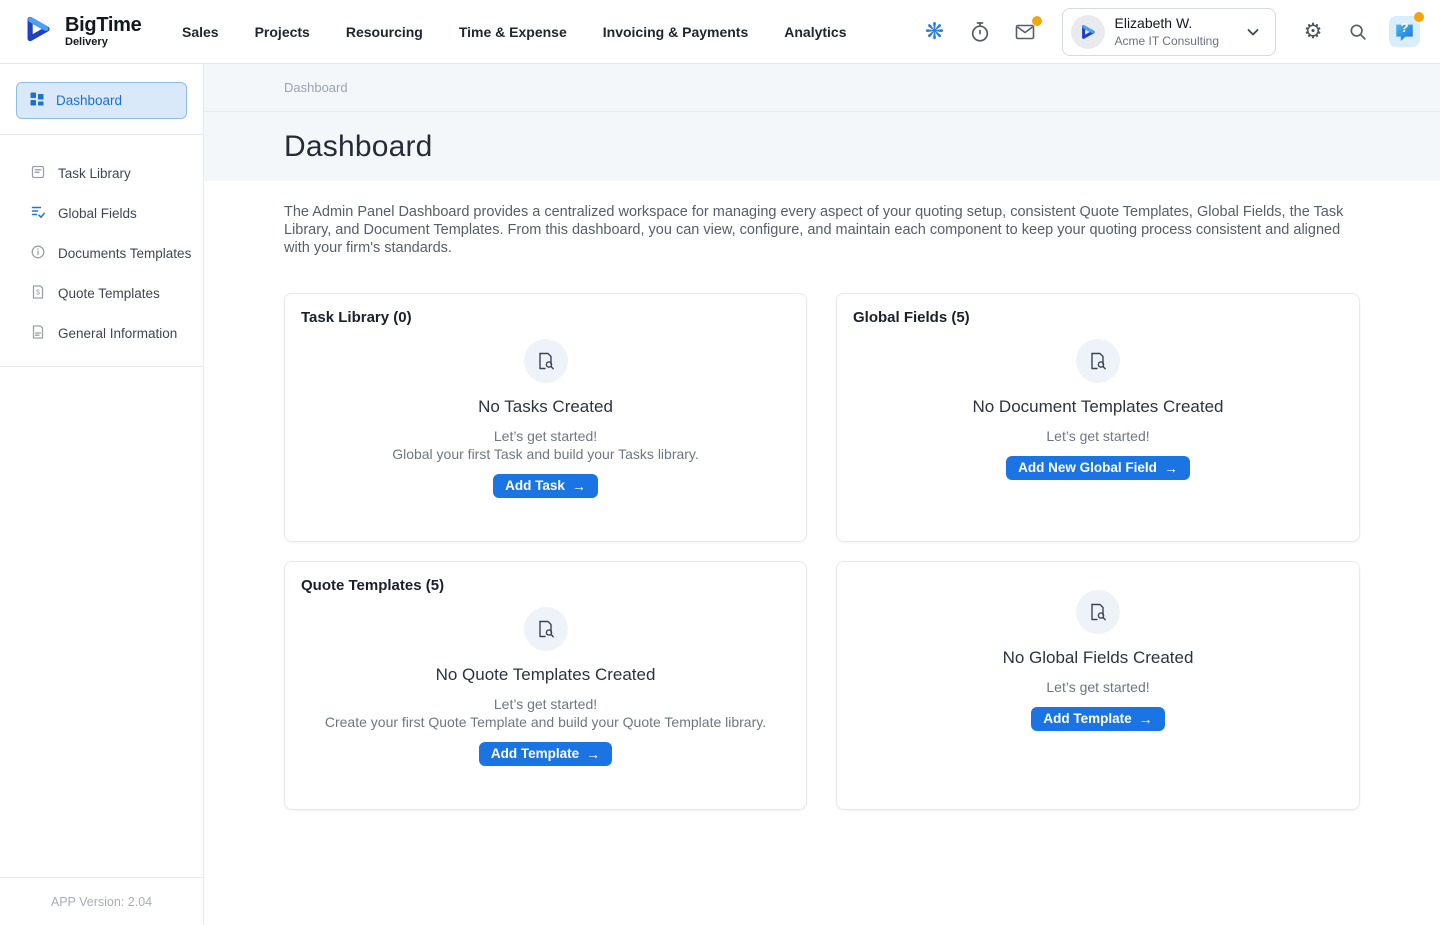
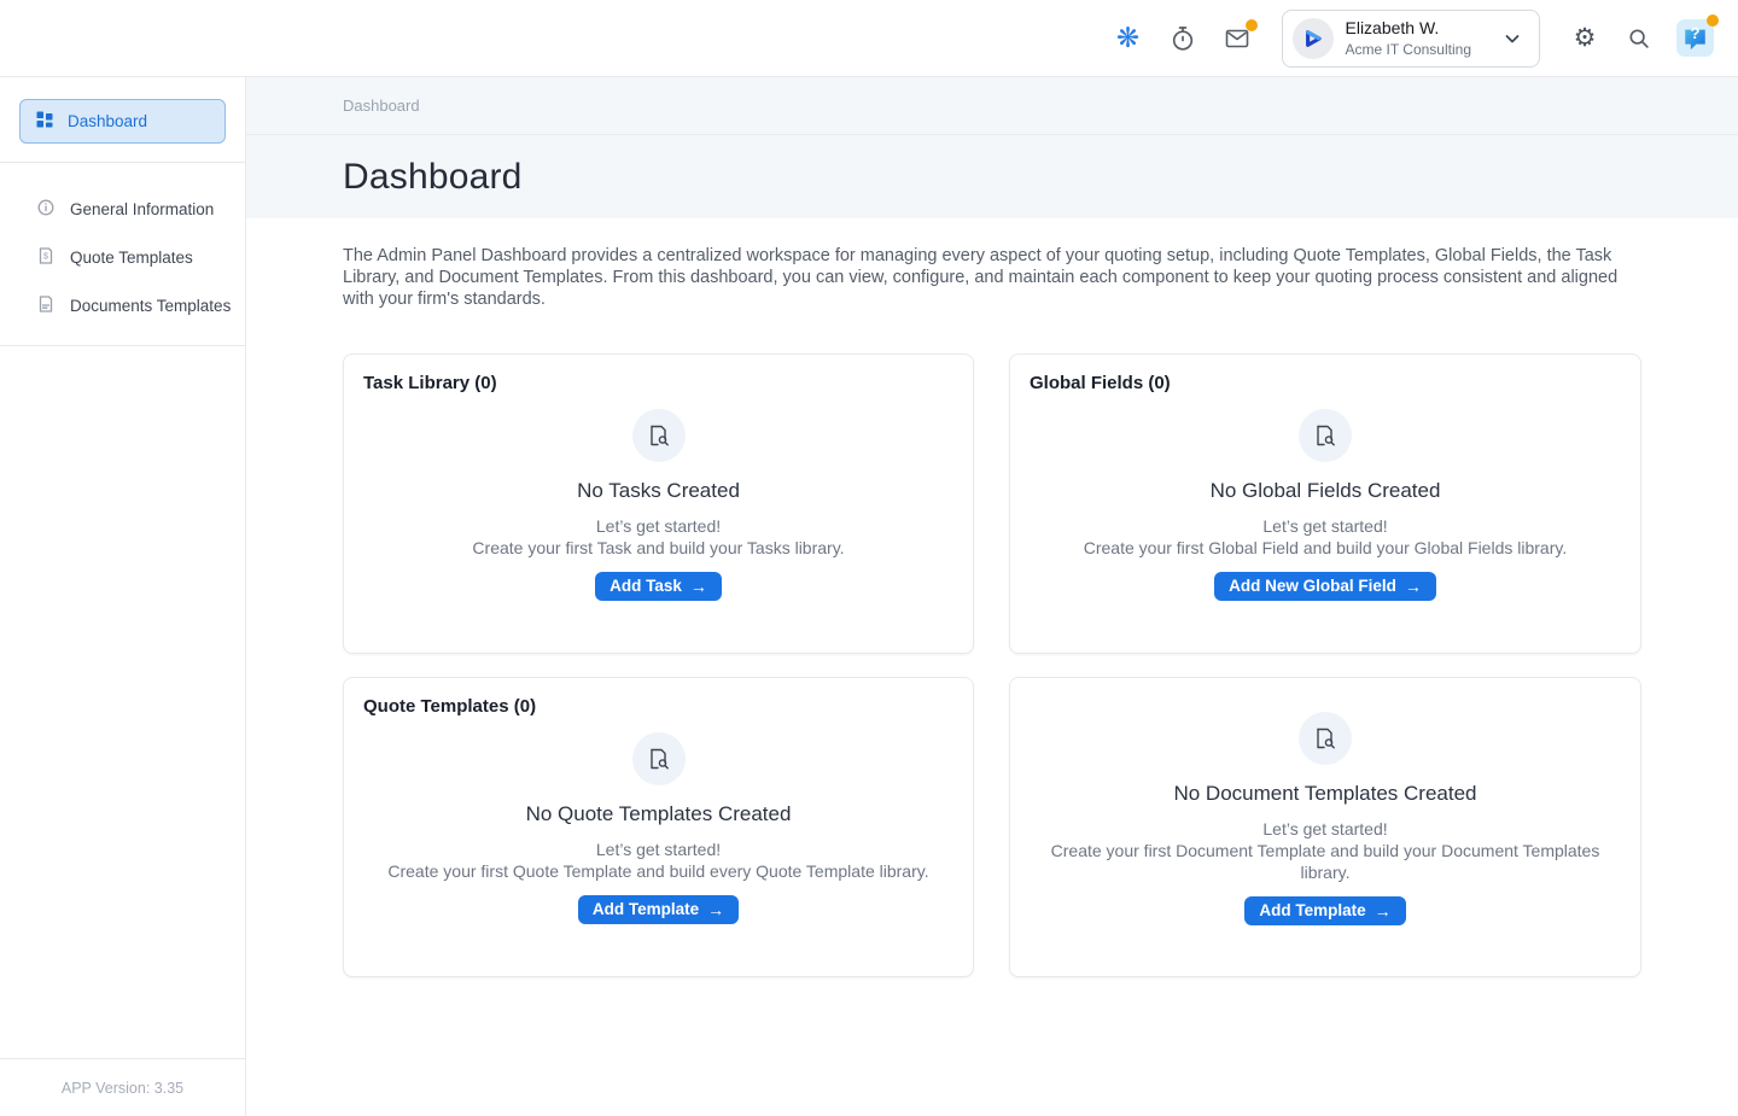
- BigTime
- Delivery
- Sales
- Projects
- Resourcing
- Time & Expense
- Invoicing & Payments
- Analytics
  ❋
  Elizabeth W.
  Acme IT Consulting
  ⚙
  ?
  Dashboard
- Task Library
- Global Fields
- Documents Templates
+ General Information
  Quote Templates
- General Information
+ Documents Templates
- APP Version: 2.04
+ APP Version: 3.35
  Dashboard
  Dashboard
- The Admin Panel Dashboard provides a centralized workspace for managing every aspect of your quoting setup, consistent Quote Templates, Global Fields, the Task Library, and Document Templates. From this dashboard, you can view, configure, and maintain each component to keep your quoting process consistent and aligned with your firm's standards.
+ The Admin Panel Dashboard provides a centralized workspace for managing every aspect of your quoting setup, including Quote Templates, Global Fields, the Task Library, and Document Templates. From this dashboard, you can view, configure, and maintain each component to keep your quoting process consistent and aligned with your firm's standards.
  Task Library (0)
  No Tasks Created
  Let’s get started!
- Global your first Task and build your Tasks library.
+ Create your first Task and build your Tasks library.
  Add Task
  →
- Global Fields (5)
+ Global Fields (0)
- No Document Templates Created
+ No Global Fields Created
  Let’s get started!
+ Create your first Global Field and build your Global Fields library.
  Add New Global Field
  →
- Quote Templates (5)
+ Quote Templates (0)
  No Quote Templates Created
  Let’s get started!
- Create your first Quote Template and build your Quote Template library.
+ Create your first Quote Template and build every Quote Template library.
  Add Template
  →
- No Global Fields Created
+ No Document Templates Created
  Let’s get started!
+ Create your first Document Template and build your Document Templates library.
  Add Template
  →
